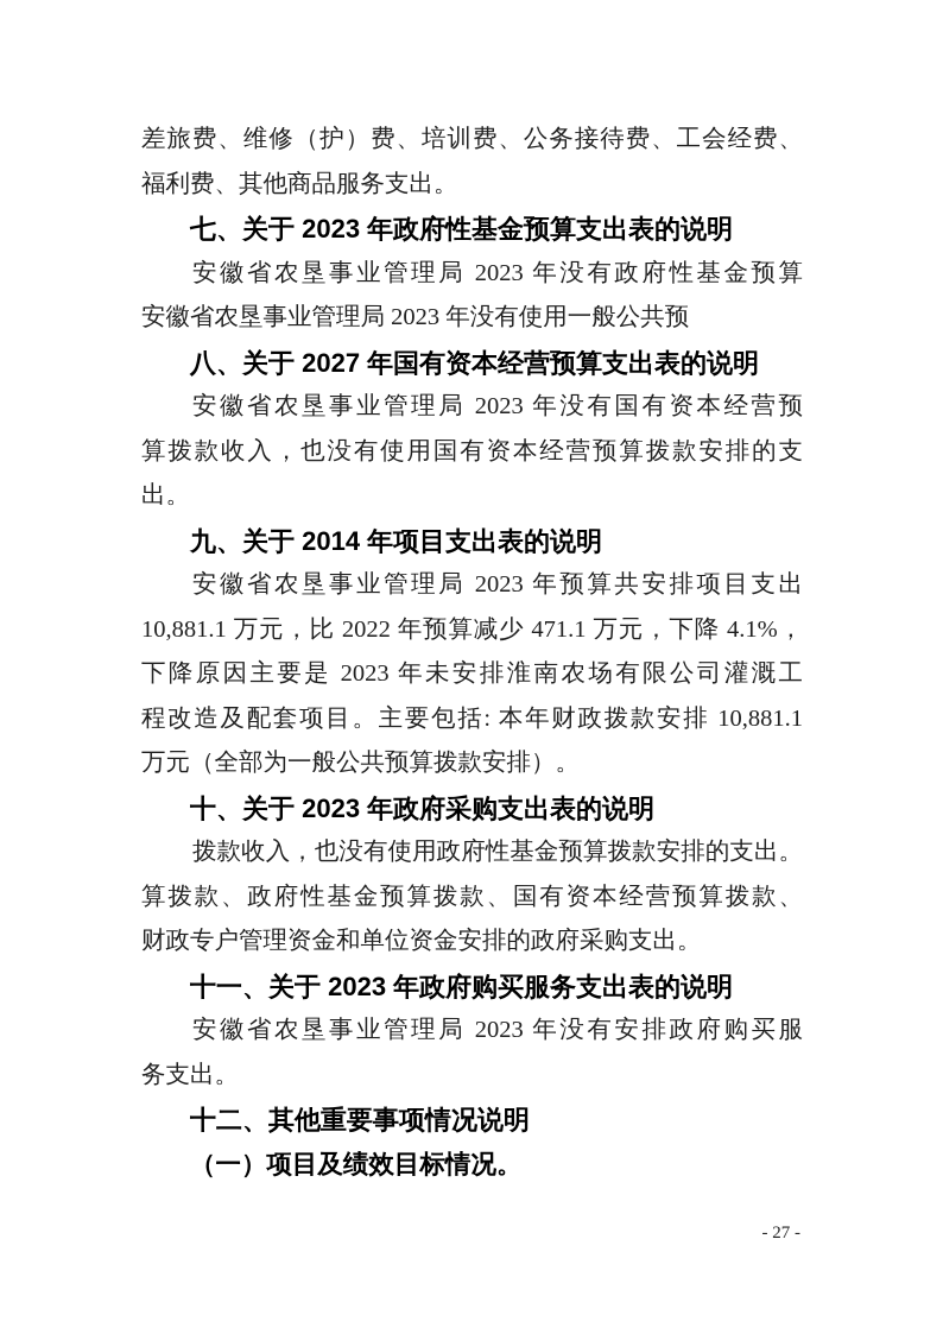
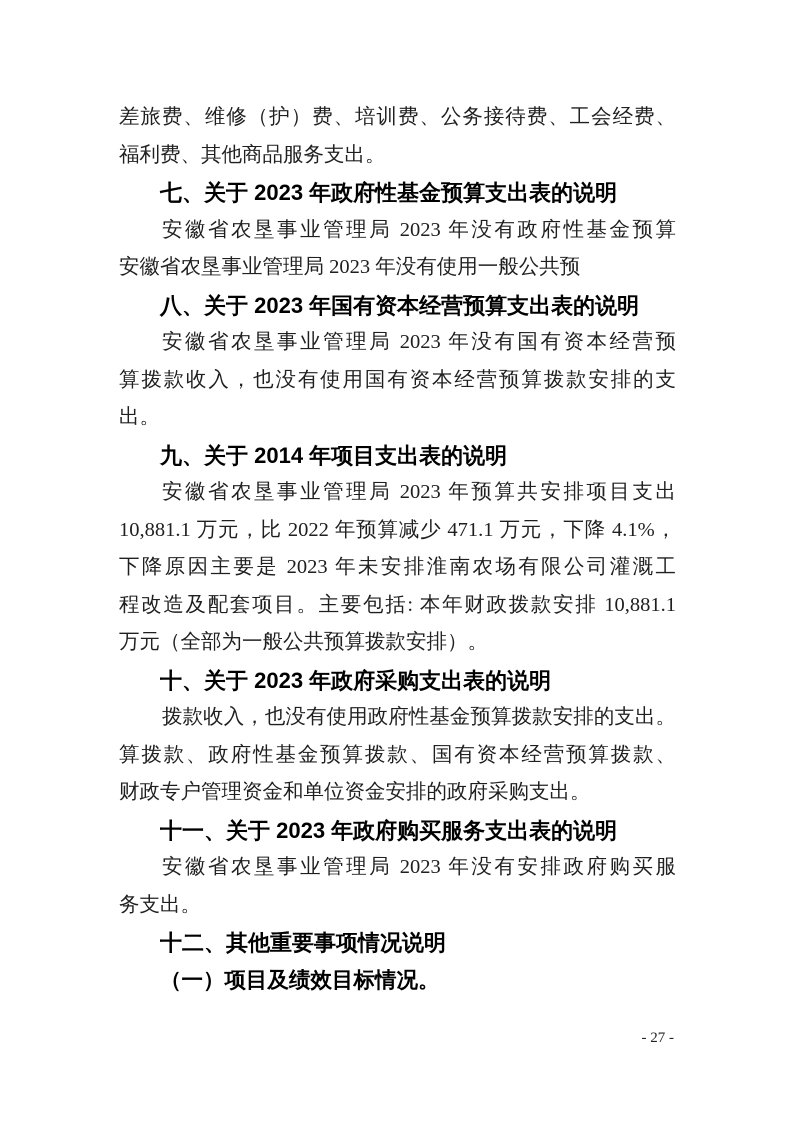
  差旅费、维修（护）费、培训费、公务接待费、工会经费、
  福利费、其他商品服务支出。
  七、关于 2023 年政府性基金预算支出表的说明
  安徽省农垦事业管理局 2023 年没有政府性基金预算
  安徽省农垦事业管理局 2023 年没有使用一般公共预
- 八、关于 2027 年国有资本经营预算支出表的说明
+ 八、关于 2023 年国有资本经营预算支出表的说明
  安徽省农垦事业管理局 2023 年没有国有资本经营预
  算拨款收入，也没有使用国有资本经营预算拨款安排的支
  出。
  九、关于 2014 年项目支出表的说明
  安徽省农垦事业管理局 2023 年预算共安排项目支出
  10,881.1 万元，比 2022 年预算减少 471.1 万元，下降 4.1%，
  下降原因主要是 2023 年未安排淮南农场有限公司灌溉工
  程改造及配套项目。主要包括: 本年财政拨款安排 10,881.1
  万元（全部为一般公共预算拨款安排）。
  十、关于 2023 年政府采购支出表的说明
  拨款收入，也没有使用政府性基金预算拨款安排的支出。
  算拨款、政府性基金预算拨款、国有资本经营预算拨款、
  财政专户管理资金和单位资金安排的政府采购支出。
  十一、关于 2023 年政府购买服务支出表的说明
  安徽省农垦事业管理局 2023 年没有安排政府购买服
  务支出。
  十二、其他重要事项情况说明
  （一）项目及绩效目标情况。
  - 27 -
